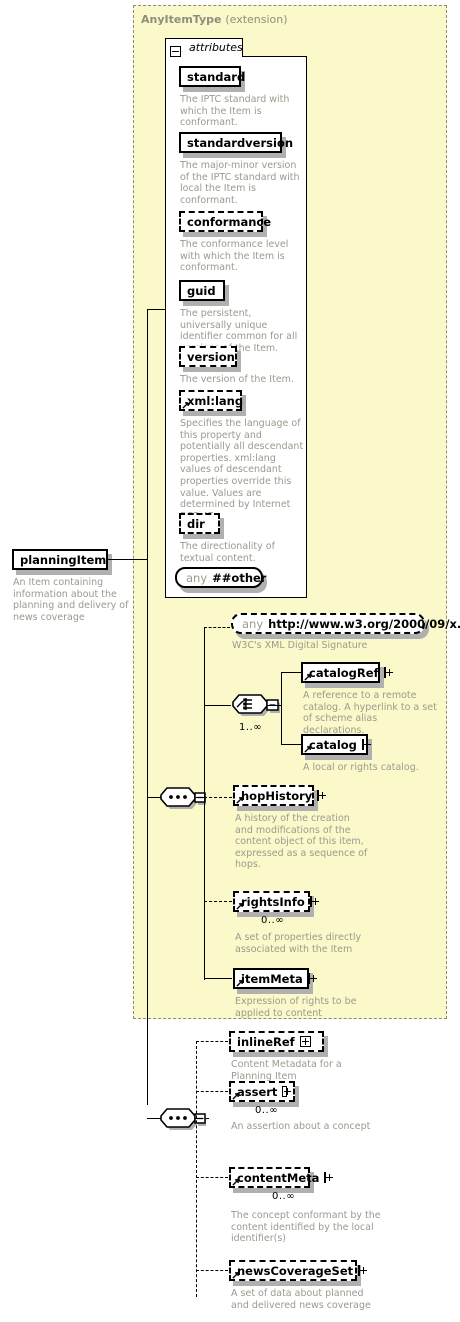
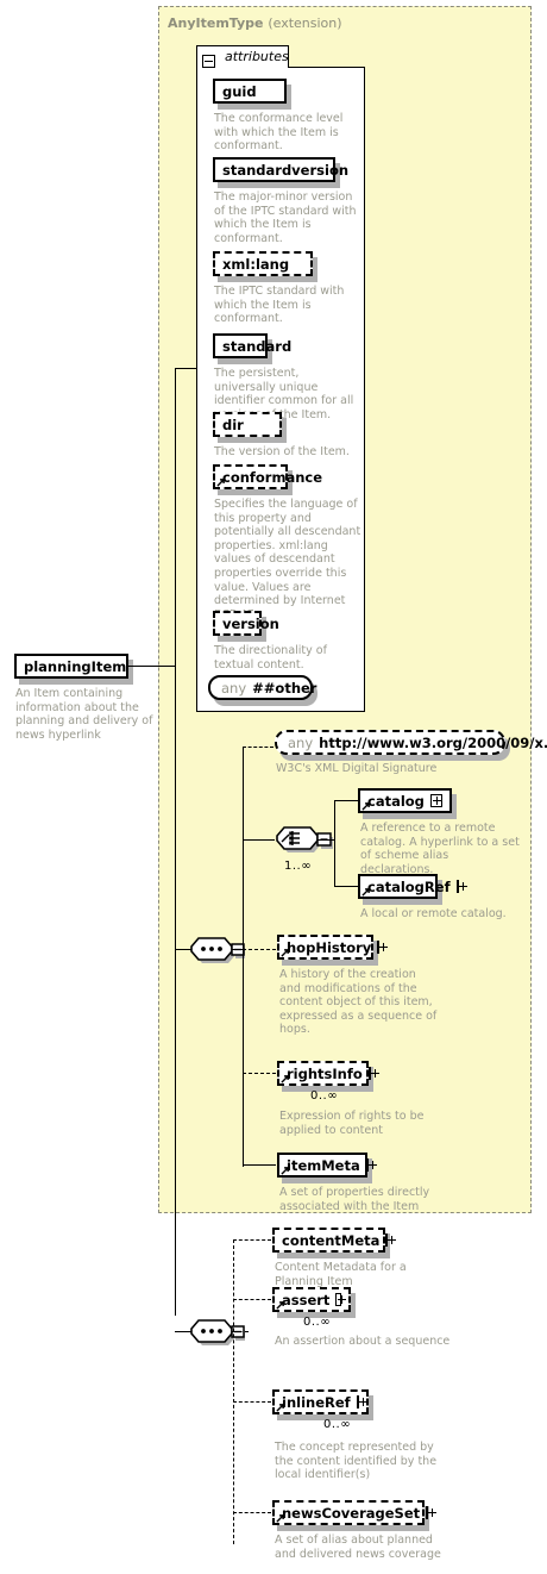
  AnyItemType (extension)
  attributes
- standard
+ guid
- The IPTC standard with which the Item is conformant.
+ The conformance level with which the Item is conformant.
  standardversion
- The major-minor version of the IPTC standard with local the Item is conformant.
+ The major-minor version of the IPTC standard with which the Item is conformant.
- conformance
+ xml:lang
- The conformance level with which the Item is conformant.
+ The IPTC standard with which the Item is conformant.
- guid
+ standard
  The persistent, universally unique identifier common for all he Item.
- version
+ dir
  The version of the Item.
- xml:lang
+ conformance
  Specifies the language of this property and potentially all descendant properties. xml:lang values of descendant properties override this value. Values are determined by Internet
- dir
+ version
  The directionality of textual content.
  any
  ##other
  planningItem
- An Item containing information about the planning and delivery of news coverage
+ An Item containing information about the planning and delivery of news hyperlink
  any
  http://www.w3.org/2000/09/x.
  W3C's XML Digital Signature
  1..∞
- catalogRef
+ catalog
  A reference to a remote catalog. A hyperlink to a set of scheme alias declarations.
- catalog
+ catalogRef
- A local or rights catalog.
+ A local or remote catalog.
  hopHistory
  A history of the creation and modifications of the content object of this item, expressed as a sequence of hops.
  rightsInfo
  0..∞
- A set of properties directly associated with the Item
+ Expression of rights to be applied to content
  itemMeta
- Expression of rights to be applied to content
+ A set of properties directly associated with the Item
- inlineRef
+ contentMeta
  Content Metadata for a Planning Item
  assert
  0..∞
- An assertion about a concept
+ An assertion about a sequence
- contentMeta
+ inlineRef
  0..∞
- The concept conformant by the content identified by the local identifier(s)
+ The concept represented by the content identified by the local identifier(s)
  newsCoverageSet
- A set of data about planned and delivered news coverage
+ A set of alias about planned and delivered news coverage
